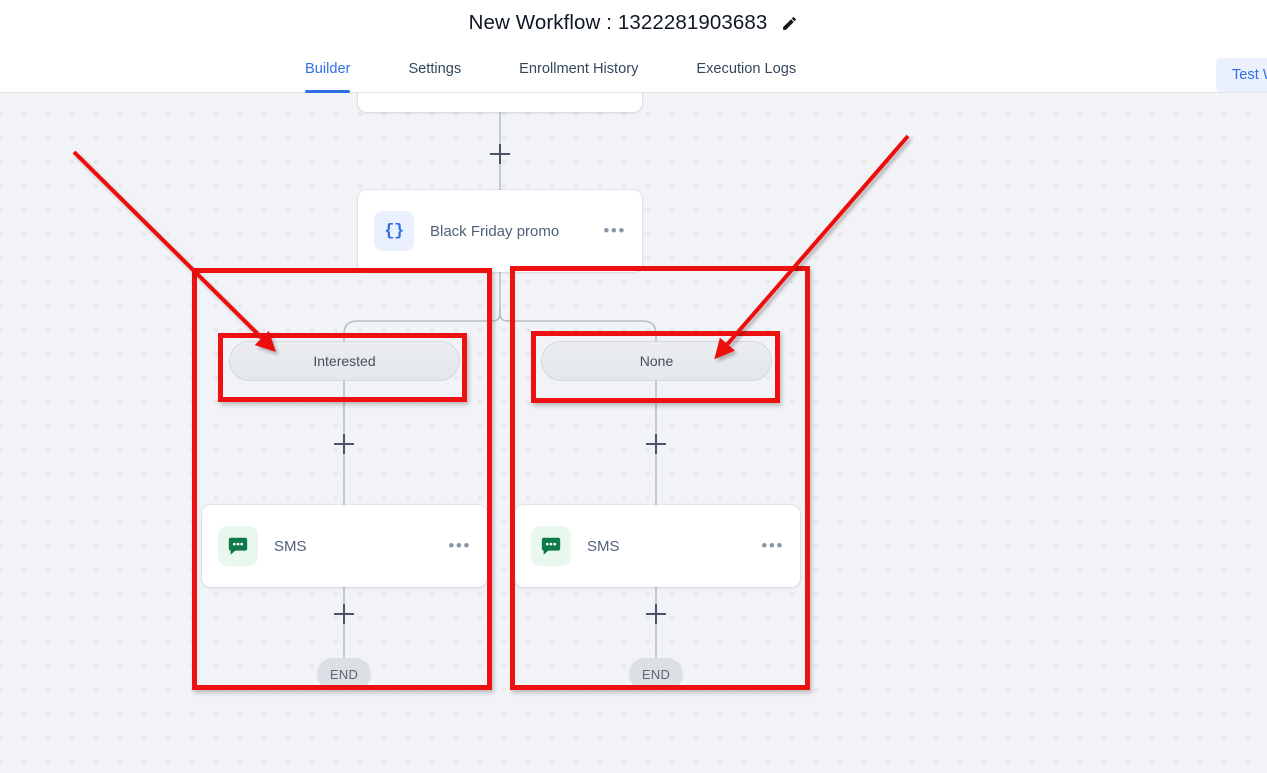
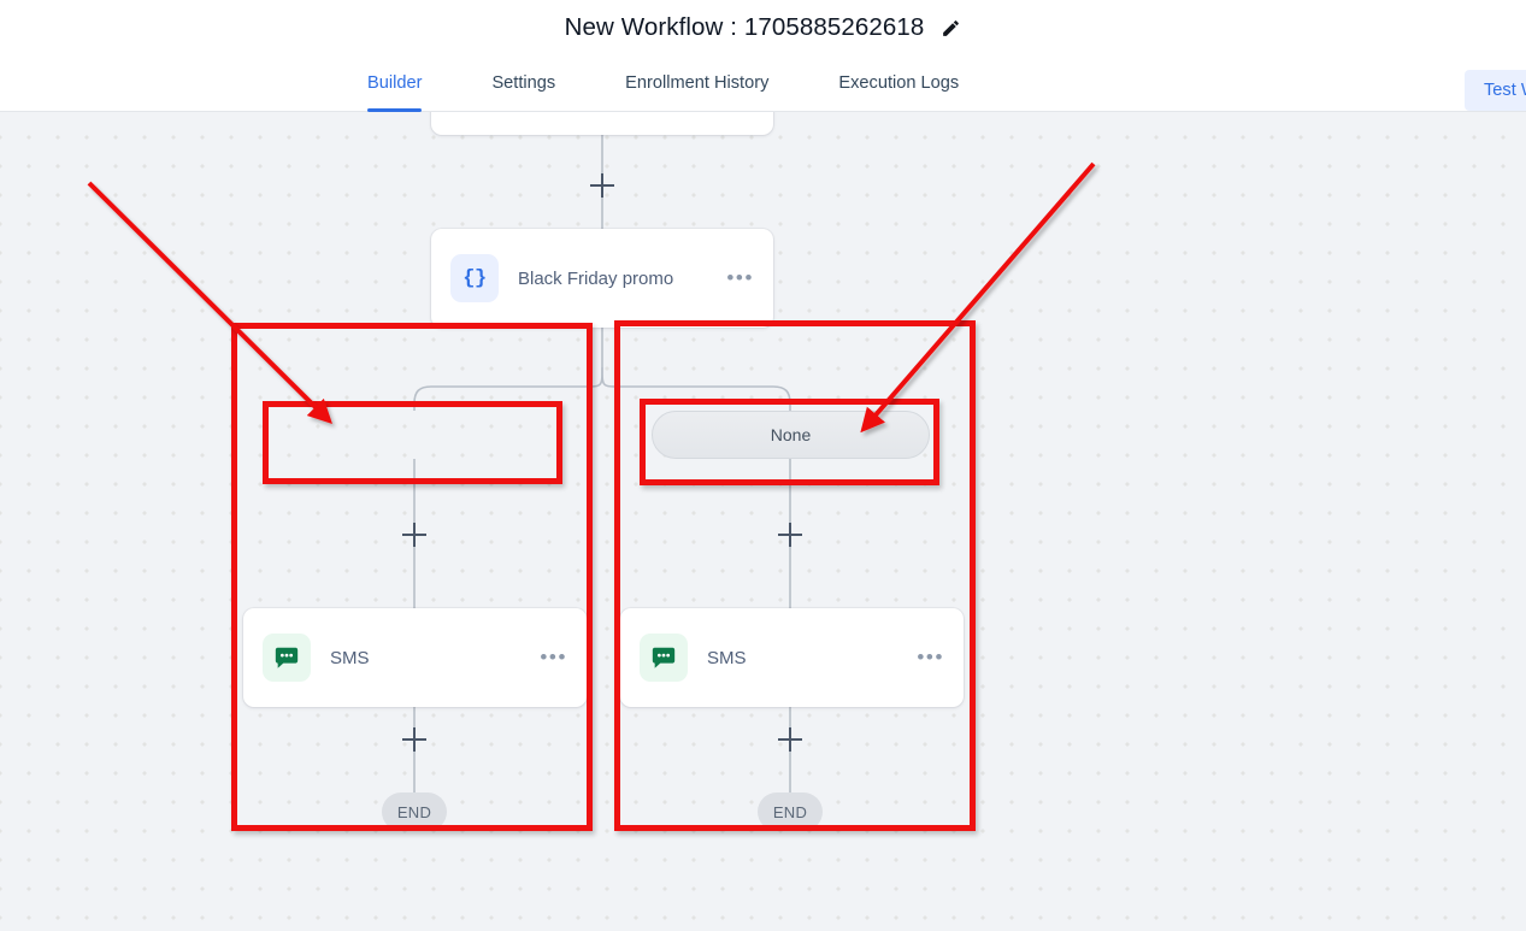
- New Workflow : 1322281903683
+ New Workflow : 1705885262618
  Builder
  Settings
  Enrollment History
  Execution Logs
  Test
  {}
  Black Friday promo
  •••
- Interested
  None
  SMS
  •••
  SMS
  •••
  END
  END
